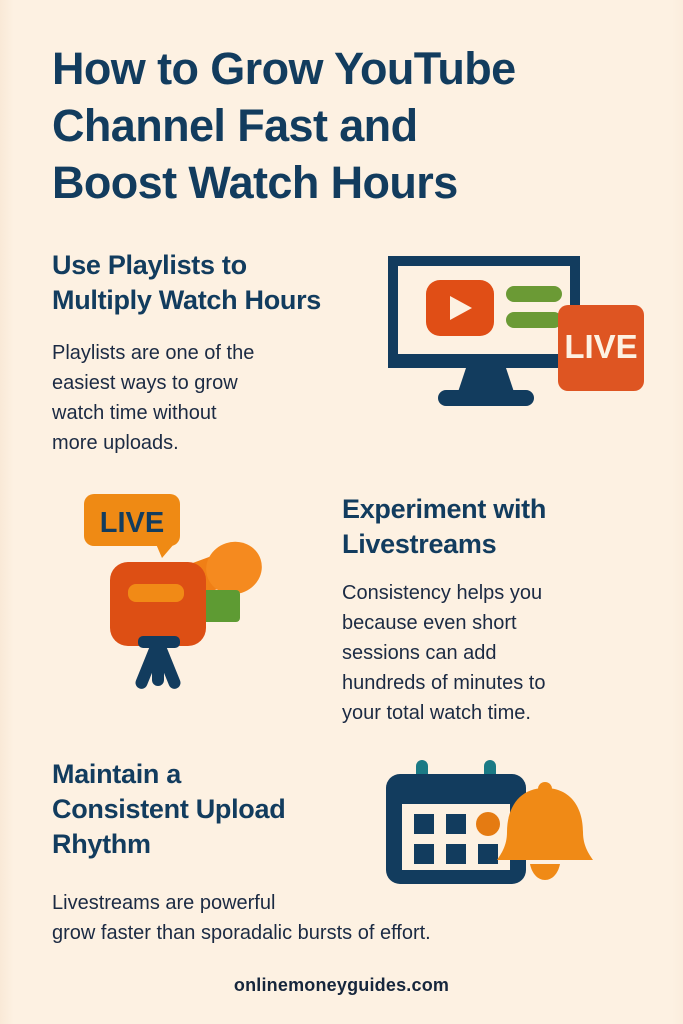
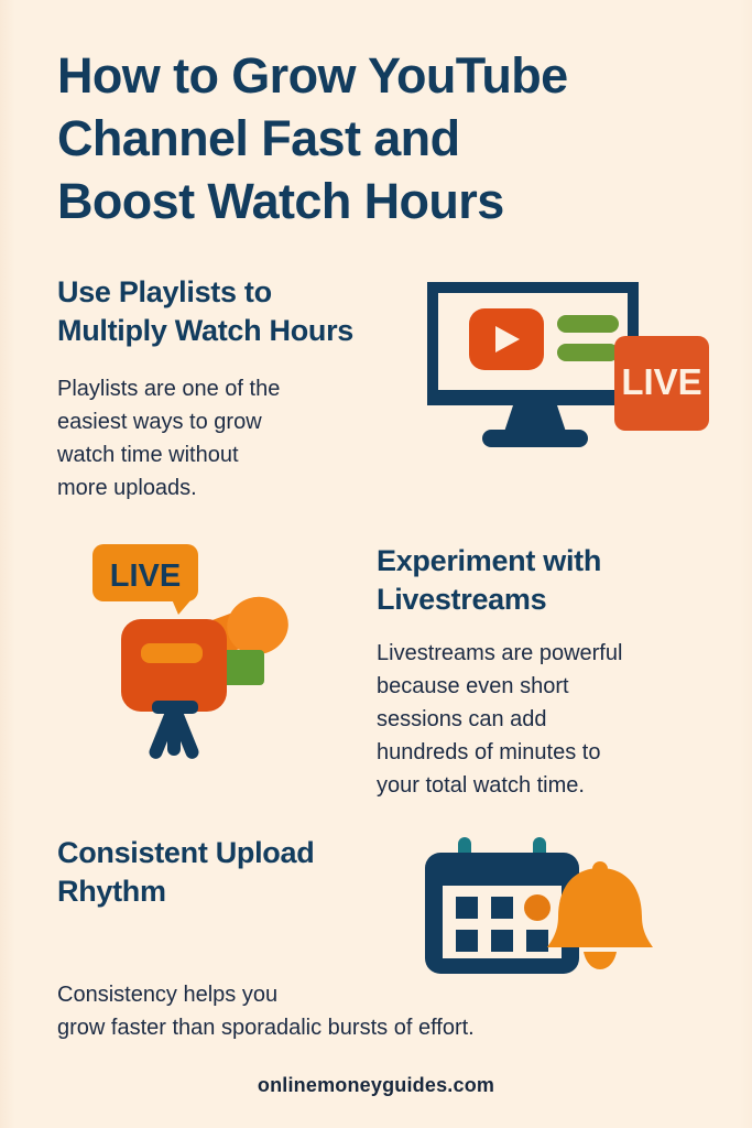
  How to Grow YouTube
  Channel Fast and
  Boost Watch Hours
  Use Playlists to
  Multiply Watch Hours
  Playlists are one of the
  easiest ways to grow
  watch time without
  more uploads.
  LIVE
  Experiment with
  Livestreams
- Consistency helps you
+ Livestreams are powerful
  because even short
  sessions can add
  hundreds of minutes to
  your total watch time.
  LIVE
- Maintain a
  Consistent Upload
  Rhythm
- Livestreams are powerful
+ Consistency helps you
  grow faster than sporadalic bursts of effort.
  onlinemoneyguides.com
